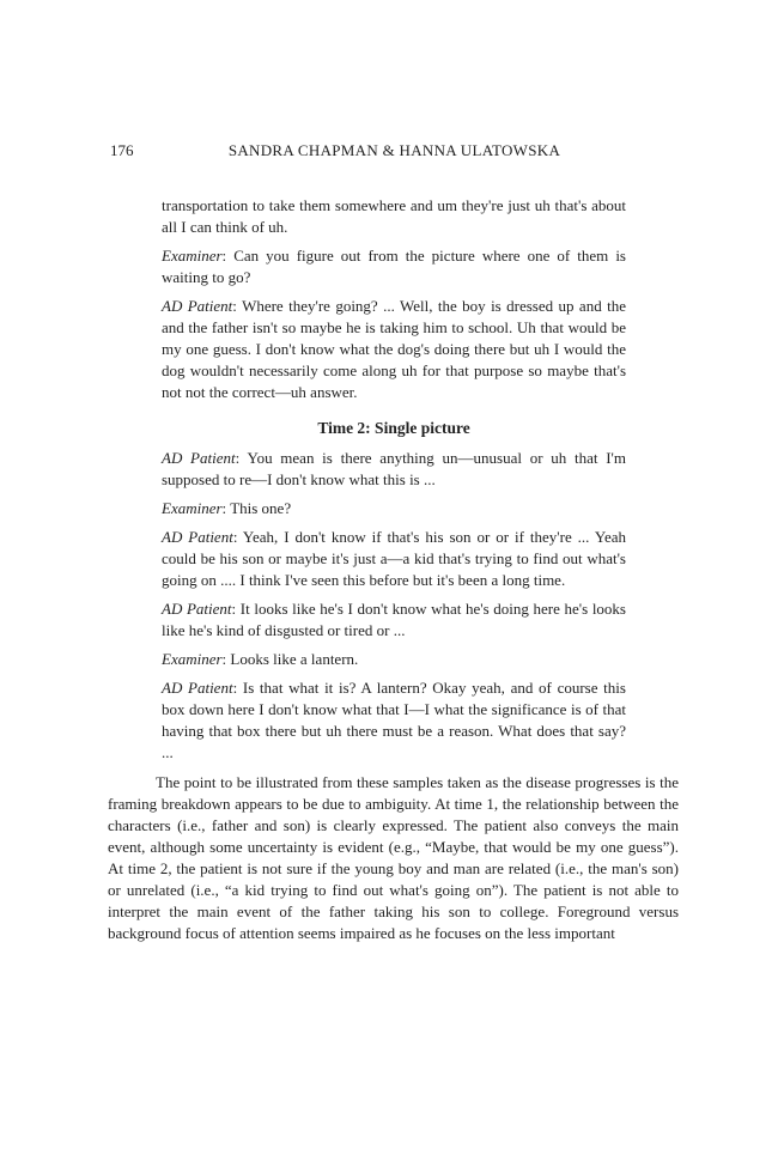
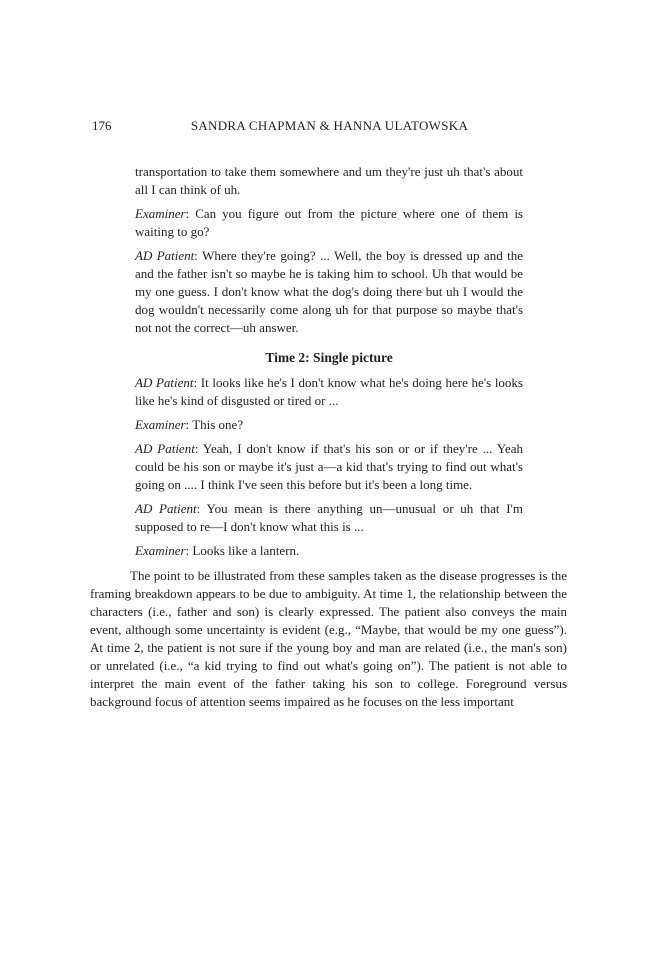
  176
  SANDRA CHAPMAN & HANNA ULATOWSKA
  transportation to take them somewhere and um they're just uh that's about all I can think of uh.
  Examiner: Can you figure out from the picture where one of them is waiting to go?
  AD Patient: Where they're going? ... Well, the boy is dressed up and the and the father isn't so maybe he is taking him to school. Uh that would be my one guess. I don't know what the dog's doing there but uh I would the dog wouldn't necessarily come along uh for that purpose so maybe that's not not the correct—uh answer.
  Time 2: Single picture
- AD Patient: You mean is there anything un—unusual or uh that I'm supposed to re—I don't know what this is ...
+ AD Patient: It looks like he's I don't know what he's doing here he's looks like he's kind of disgusted or tired or ...
  Examiner: This one?
  AD Patient: Yeah, I don't know if that's his son or or if they're ... Yeah could be his son or maybe it's just a—a kid that's trying to find out what's going on .... I think I've seen this before but it's been a long time.
- AD Patient: It looks like he's I don't know what he's doing here he's looks like he's kind of disgusted or tired or ...
+ AD Patient: You mean is there anything un—unusual or uh that I'm supposed to re—I don't know what this is ...
  Examiner: Looks like a lantern.
- AD Patient: Is that what it is? A lantern? Okay yeah, and of course this box down here I don't know what that I—I what the significance is of that having that box there but uh there must be a reason. What does that say? ...
  The point to be illustrated from these samples taken as the disease progresses is the framing breakdown appears to be due to ambiguity. At time 1, the relationship between the characters (i.e., father and son) is clearly expressed. The patient also conveys the main event, although some uncertainty is evident (e.g., “Maybe, that would be my one guess”). At time 2, the patient is not sure if the young boy and man are related (i.e., the man's son) or unrelated (i.e., “a kid trying to find out what's going on”). The patient is not able to interpret the main event of the father taking his son to college. Foreground versus background focus of attention seems impaired as he focuses on the less important
